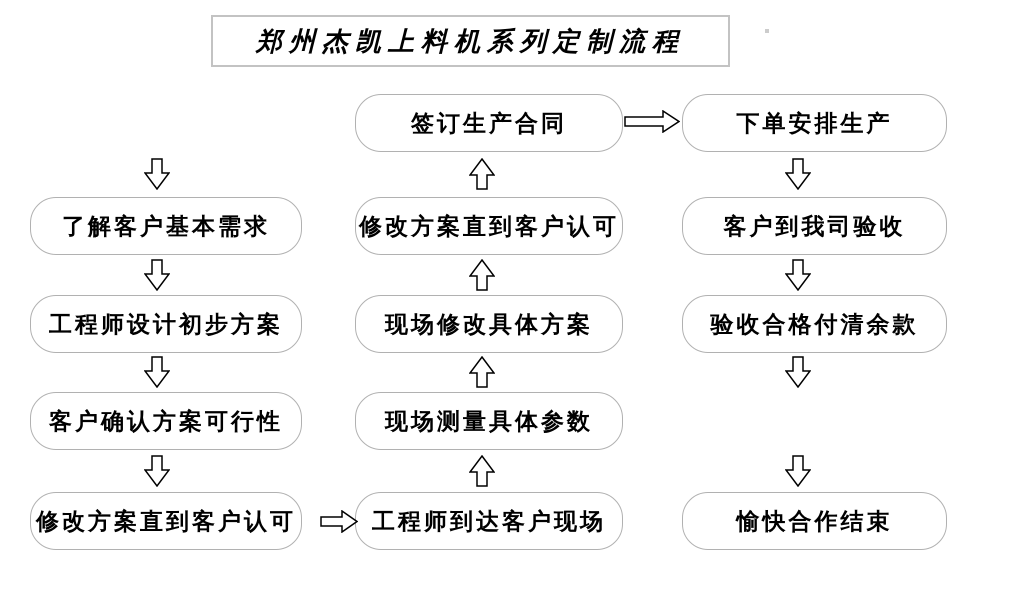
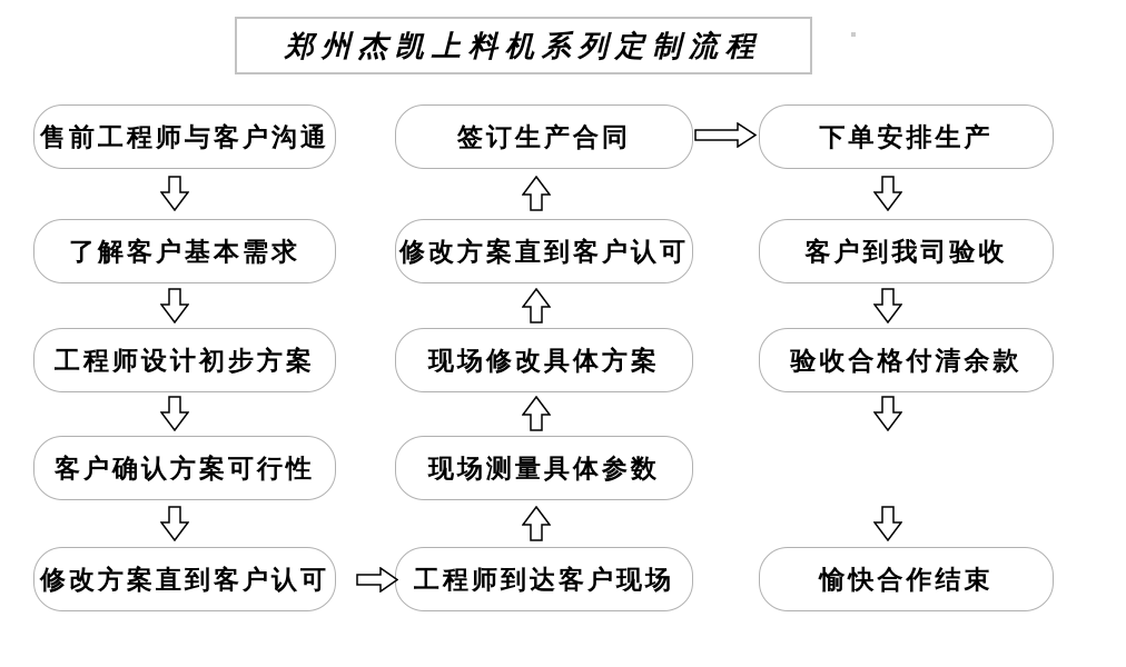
  郑州杰凯上料机系列定制流程
+ 售前工程师与客户沟通
  了解客户基本需求
  工程师设计初步方案
  客户确认方案可行性
  修改方案直到客户认可
  签订生产合同
  修改方案直到客户认可
  现场修改具体方案
  现场测量具体参数
  工程师到达客户现场
  下单安排生产
  客户到我司验收
  验收合格付清余款
  愉快合作结束
